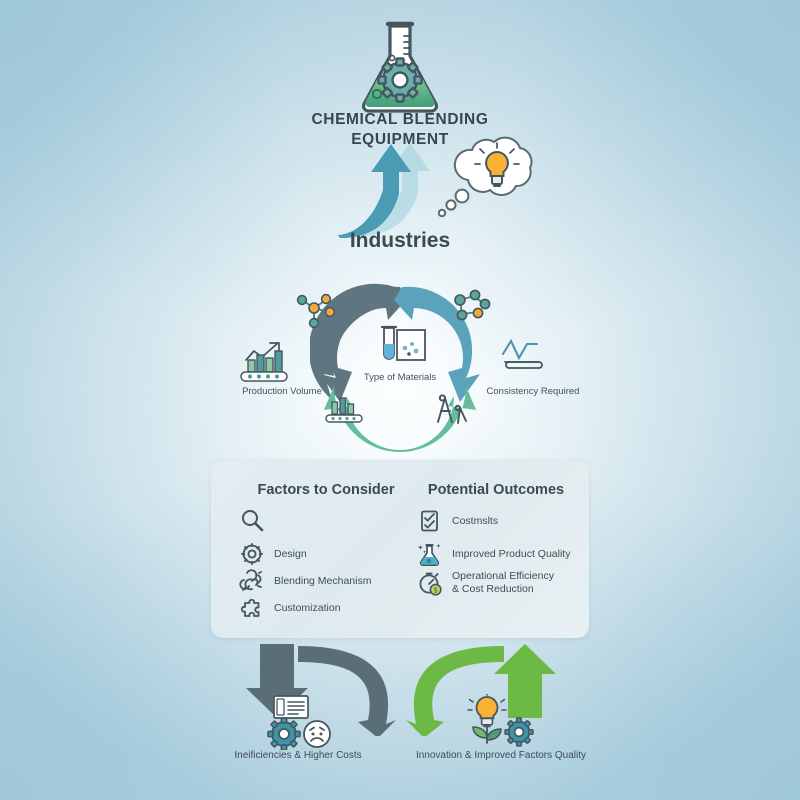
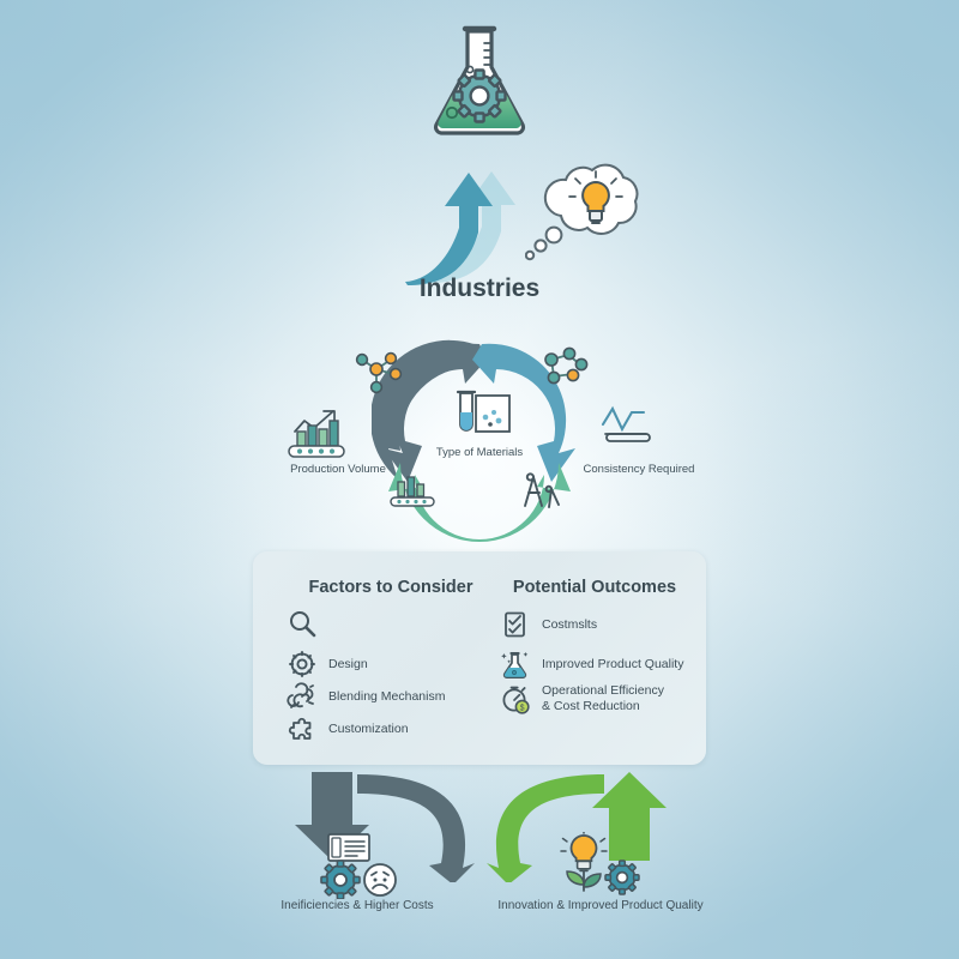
- CHEMICAL BLENDING
- EQUIPMENT
  Industries
  Type of Materials
  Production Volume
  Consistency Required
  Factors to Consider
  Potential Outcomes
  Design
  Blending Mechanism
  Customization
  Costmslts
  Improved Product Quality
  Operational Efficiency
  & Cost Reduction
  Ineificiencies & Higher Costs
- Innovation & Improved Factors Quality
+ Innovation & Improved Product Quality
